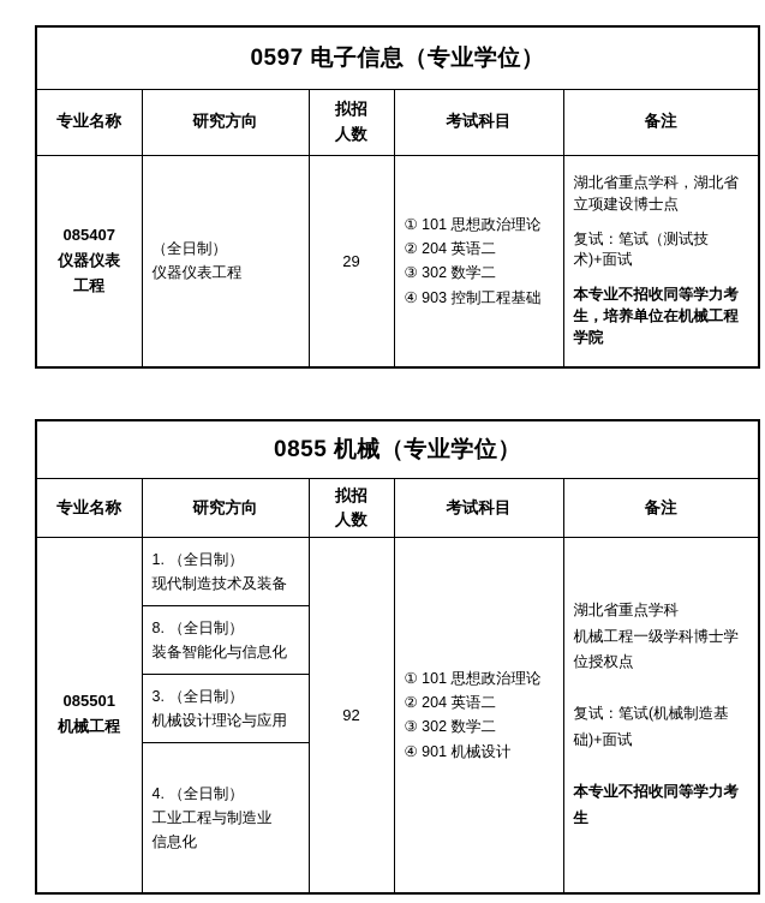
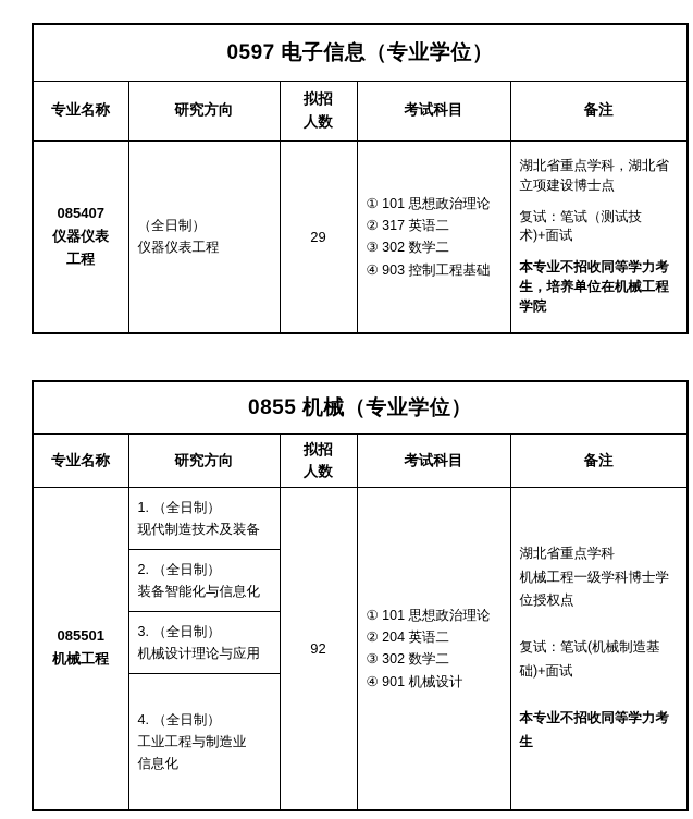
  0597 电子信息（专业学位）
  专业名称	研究方向	拟招 人数	考试科目	备注
- 085407 仪器仪表 工程	（全日制） 仪器仪表工程	29	① 101 思想政治理论 ② 204 英语二 ③ 302 数学二 ④ 903 控制工程基础	湖北省重点学科，湖北省立项建设博士点 复试：笔试（测试技术)+面试 本专业不招收同等学力考生，培养单位在机械工程学院
+ 085407 仪器仪表 工程	（全日制） 仪器仪表工程	29	① 101 思想政治理论 ② 317 英语二 ③ 302 数学二 ④ 903 控制工程基础	湖北省重点学科，湖北省立项建设博士点 复试：笔试（测试技术)+面试 本专业不招收同等学力考生，培养单位在机械工程学院
  0855 机械（专业学位）
  专业名称	研究方向	拟招 人数	考试科目	备注
  085501 机械工程	1. （全日制） 现代制造技术及装备	92	① 101 思想政治理论 ② 204 英语二 ③ 302 数学二 ④ 901 机械设计	湖北省重点学科 机械工程一级学科博士学位授权点 复试：笔试(机械制造基础)+面试 本专业不招收同等学力考生
- 8. （全日制） 装备智能化与信息化
+ 2. （全日制） 装备智能化与信息化
  3. （全日制） 机械设计理论与应用
  4. （全日制） 工业工程与制造业 信息化
